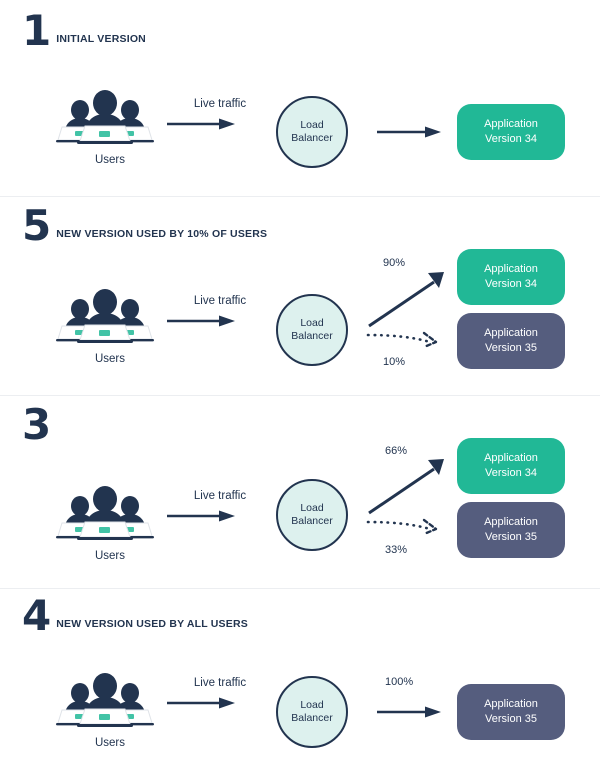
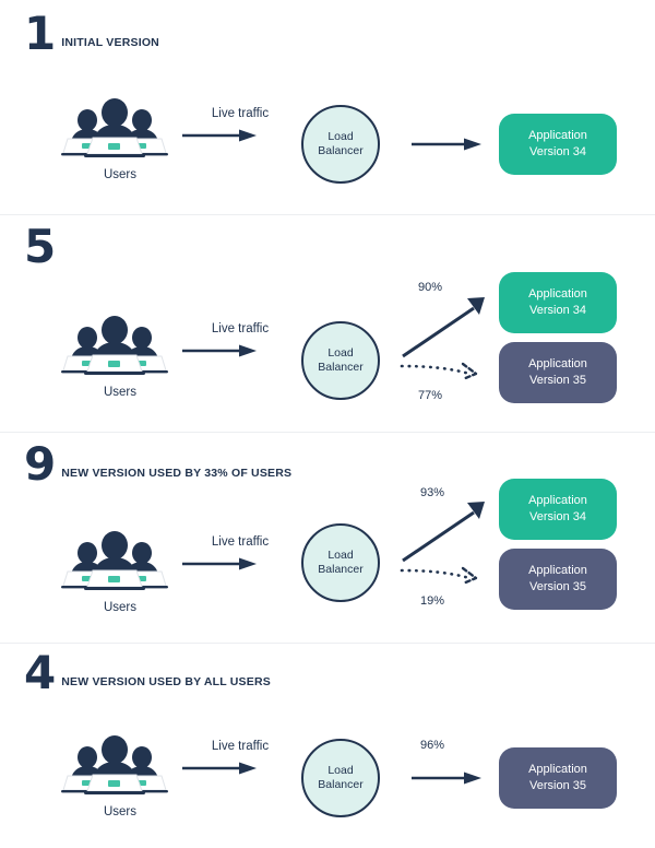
  1
  INITIAL VERSION
  Users
  Live traffic
  Load
  Balancer
  Application
  Version 34
  5
- NEW VERSION USED BY 10% OF USERS
  Users
  Live traffic
  Load
  Balancer
  90%
- 10%
+ 77%
  Application
  Version 34
  Application
  Version 35
- 3
+ 9
+ NEW VERSION USED BY 33% OF USERS
  Users
  Live traffic
  Load
  Balancer
- 66%
+ 93%
- 33%
+ 19%
  Application
  Version 34
  Application
  Version 35
  4
  NEW VERSION USED BY ALL USERS
  Users
  Live traffic
  Load
  Balancer
- 100%
+ 96%
  Application
  Version 35
